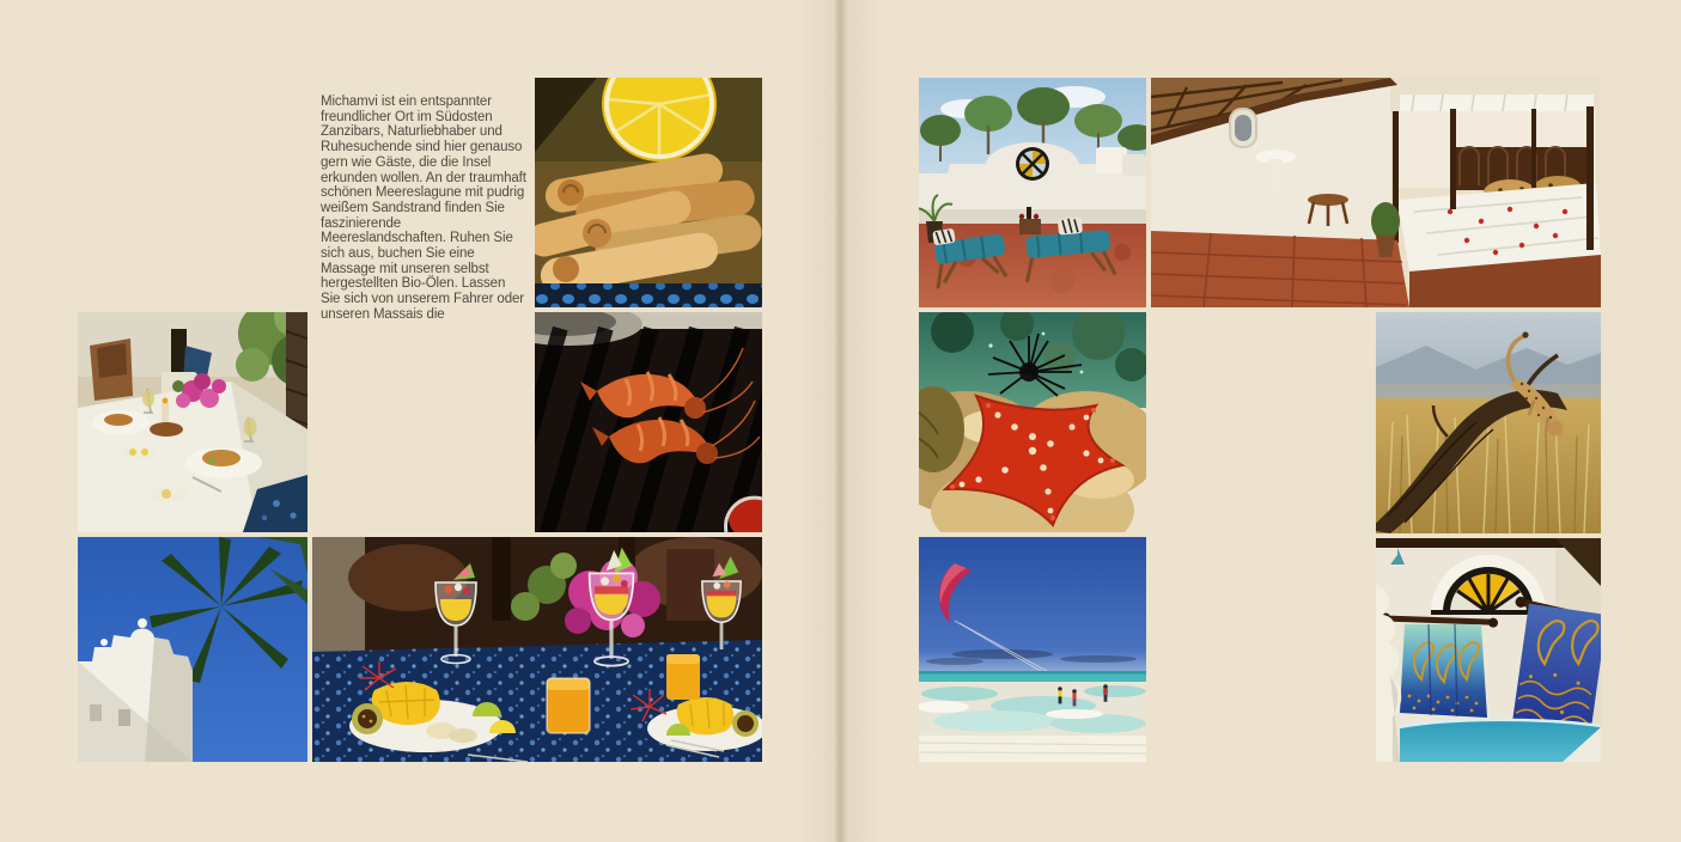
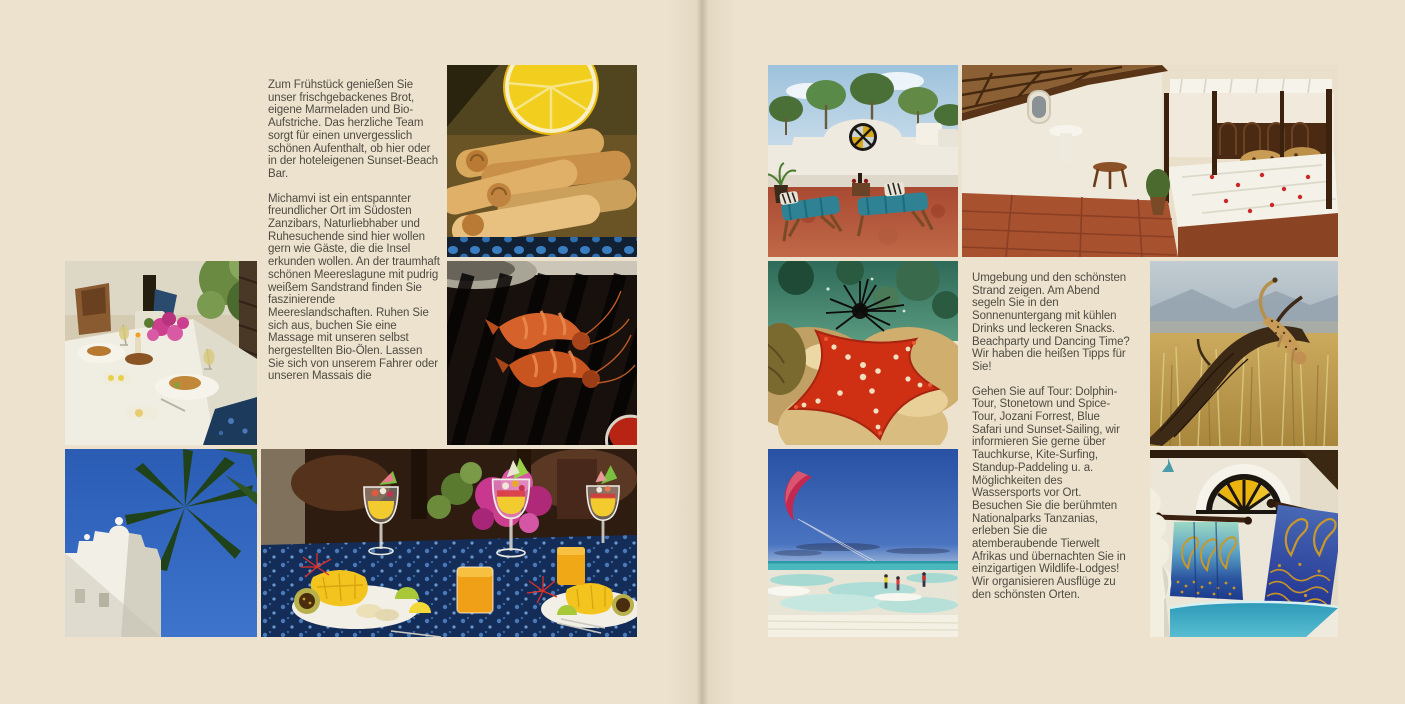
+ Zum Frühstück genießen Sie unser frischgebackenes Brot, eigene Marmeladen und Bio-Aufstriche. Das herzliche Team sorgt für einen unvergesslich schönen Aufenthalt, ob hier oder in der hoteleigenen Sunset-Beach Bar.
- Michamvi ist ein entspannter freundlicher Ort im Südosten Zanzibars, Naturliebhaber und Ruhesuchende sind hier genauso gern wie Gäste, die die Insel erkunden wollen. An der traumhaft schönen Meereslagune mit pudrig weißem Sandstrand finden Sie faszinierende Meereslandschaften. Ruhen Sie sich aus, buchen Sie eine Massage mit unseren selbst hergestellten Bio-Ölen. Lassen Sie sich von unserem Fahrer oder unseren Massais die
+ Michamvi ist ein entspannter freundlicher Ort im Südosten Zanzibars, Naturliebhaber und Ruhesuchende sind hier wollen gern wie Gäste, die die Insel erkunden wollen. An der traumhaft schönen Meereslagune mit pudrig weißem Sandstrand finden Sie faszinierende Meereslandschaften. Ruhen Sie sich aus, buchen Sie eine Massage mit unseren selbst hergestellten Bio-Ölen. Lassen Sie sich von unserem Fahrer oder unseren Massais die
+ Umgebung und den schönsten Strand zeigen. Am Abend segeln Sie in den Sonnenuntergang mit kühlen Drinks und leckeren Snacks. Beachparty und Dancing Time? Wir haben die heißen Tipps für Sie!
+ Gehen Sie auf Tour: Dolphin-Tour, Stonetown und Spice-Tour, Jozani Forrest, Blue Safari und Sunset-Sailing, wir informieren Sie gerne über Tauchkurse, Kite-Surfing, Standup-Paddeling u. a. Möglichkeiten des Wassersports vor Ort. Besuchen Sie die berühmten Nationalparks Tanzanias, erleben Sie die atemberaubende Tierwelt Afrikas und übernachten Sie in einzigartigen Wildlife-Lodges! Wir organisieren Ausflüge zu den schönsten Orten.
